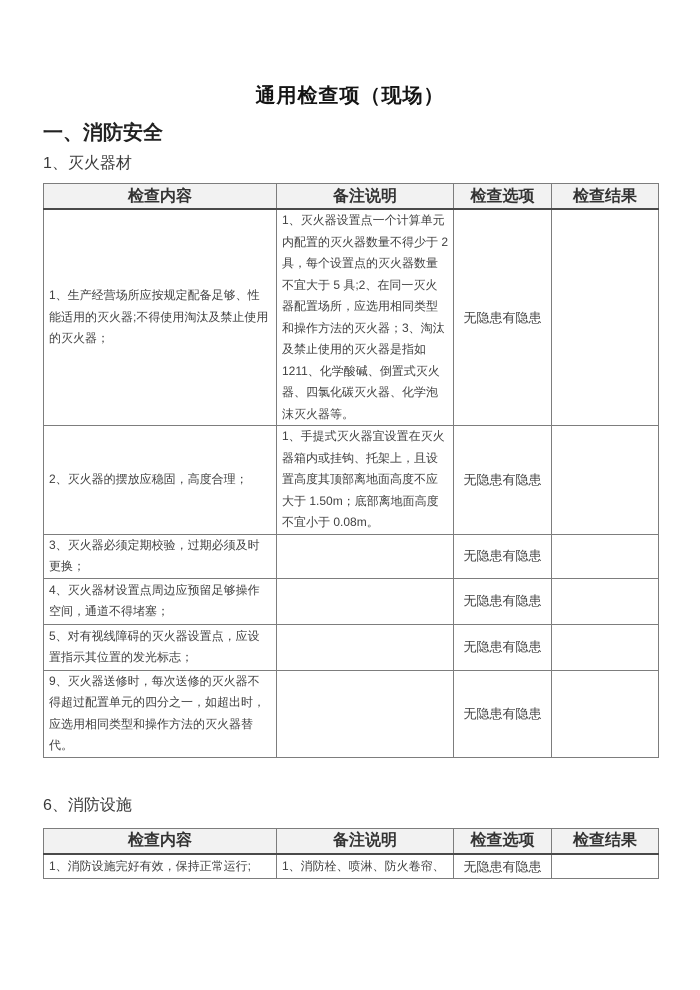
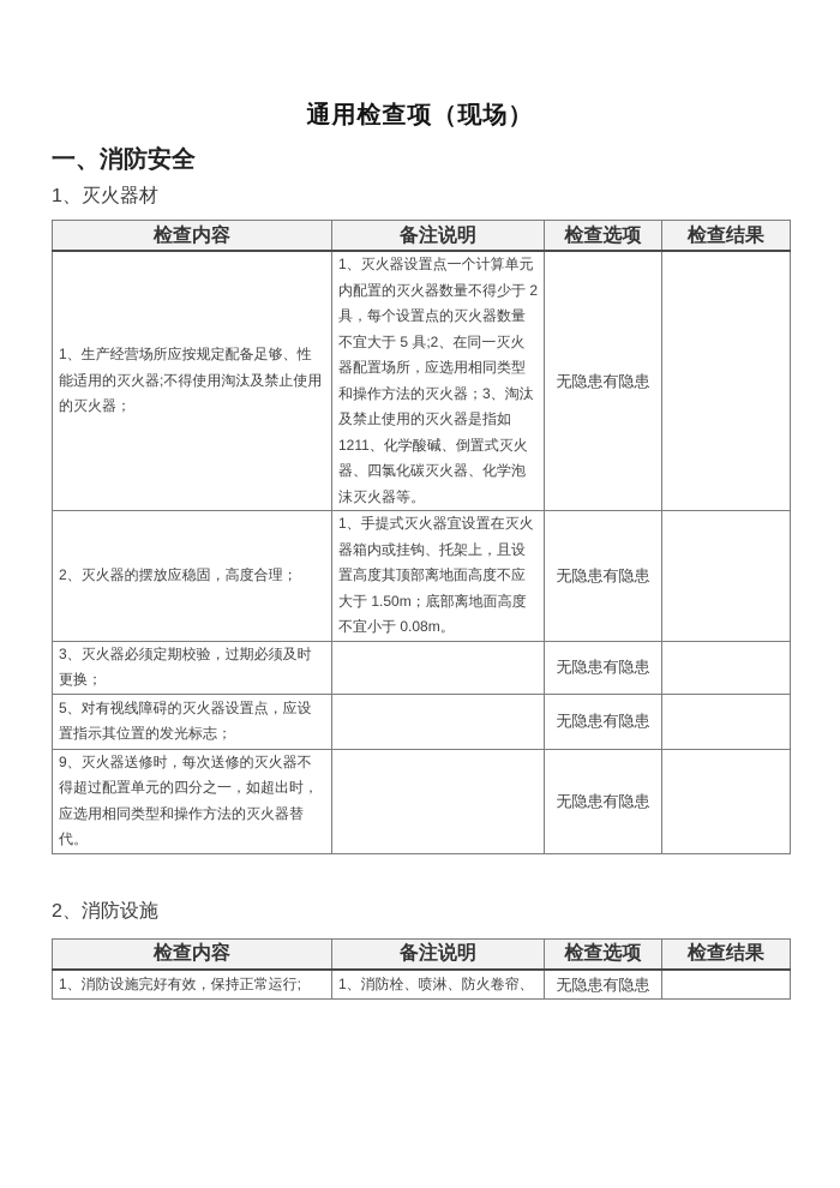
  通用检查项（现场）
  一、消防安全
  1、灭火器材
  检查内容	备注说明	检查选项	检查结果
  1、生产经营场所应按规定配备足够、性能适用的灭火器;不得使用淘汰及禁止使用的灭火器；	1、灭火器设置点一个计算单元内配置的灭火器数量不得少于 2 具，每个设置点的灭火器数量不宜大于 5 具;2、在同一灭火器配置场所，应选用相同类型和操作方法的灭火器；3、淘汰及禁止使用的灭火器是指如 1211、化学酸碱、倒置式灭火器、四氯化碳灭火器、化学泡沫灭火器等。	无隐患有隐患
  2、灭火器的摆放应稳固，高度合理；	1、手提式灭火器宜设置在灭火器箱内或挂钩、托架上，且设置高度其顶部离地面高度不应大于 1.50m；底部离地面高度不宜小于 0.08m。	无隐患有隐患
  3、灭火器必须定期校验，过期必须及时更换；		无隐患有隐患
- 4、灭火器材设置点周边应预留足够操作空间，通道不得堵塞；		无隐患有隐患
  5、对有视线障碍的灭火器设置点，应设置指示其位置的发光标志；		无隐患有隐患
  9、灭火器送修时，每次送修的灭火器不得超过配置单元的四分之一，如超出时，应选用相同类型和操作方法的灭火器替代。		无隐患有隐患
- 6、消防设施
+ 2、消防设施
  检查内容	备注说明	检查选项	检查结果
  1、消防设施完好有效，保持正常运行;	1、消防栓、喷淋、防火卷帘、	无隐患有隐患
